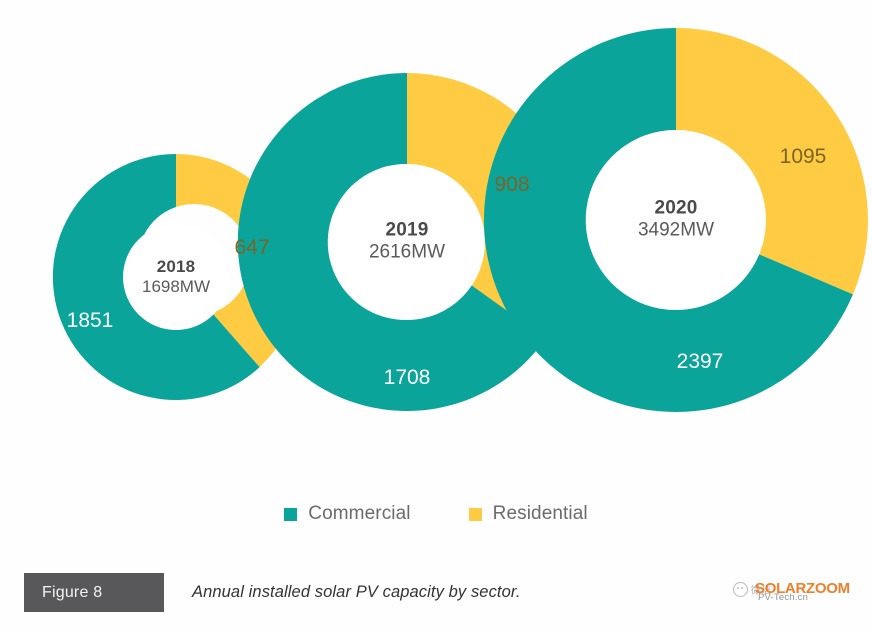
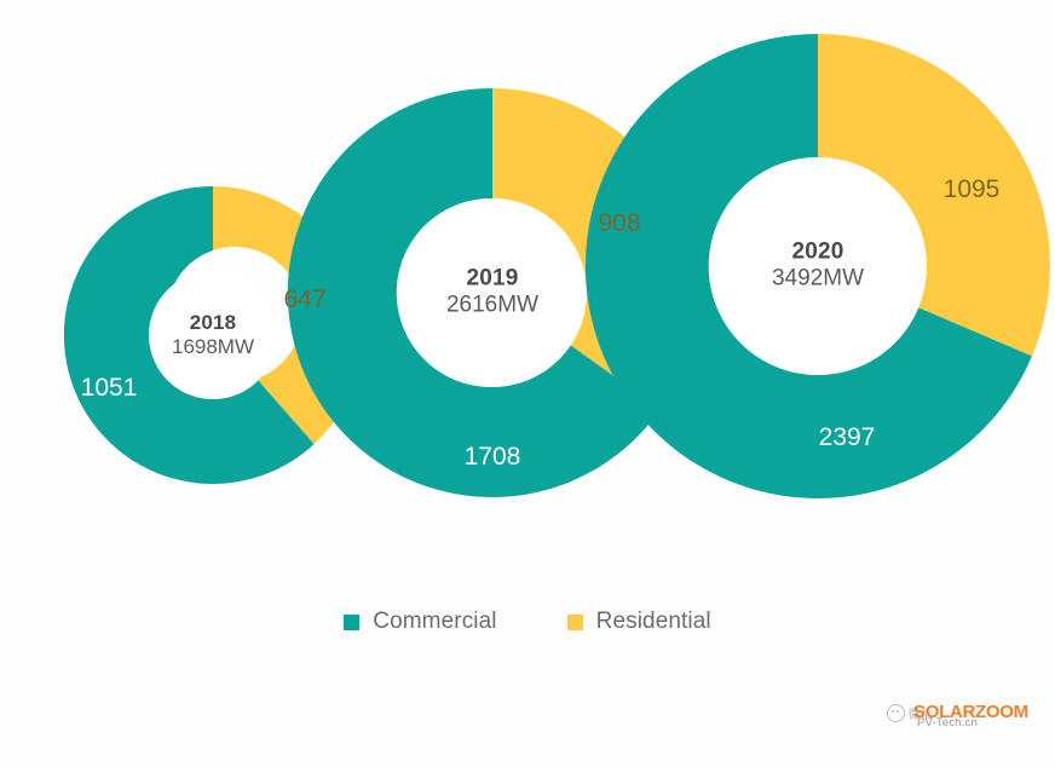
  2018
  1698MW
  2019
  2616MW
  2020
  3492MW
- 1851
+ 1051
  647
  1708
  908
  2397
  1095
  Commercial
  Residential
- Figure 8
- Annual installed solar PV capacity by sector.
  微信
  SOLARZOOM
  PV-Tech.cn
